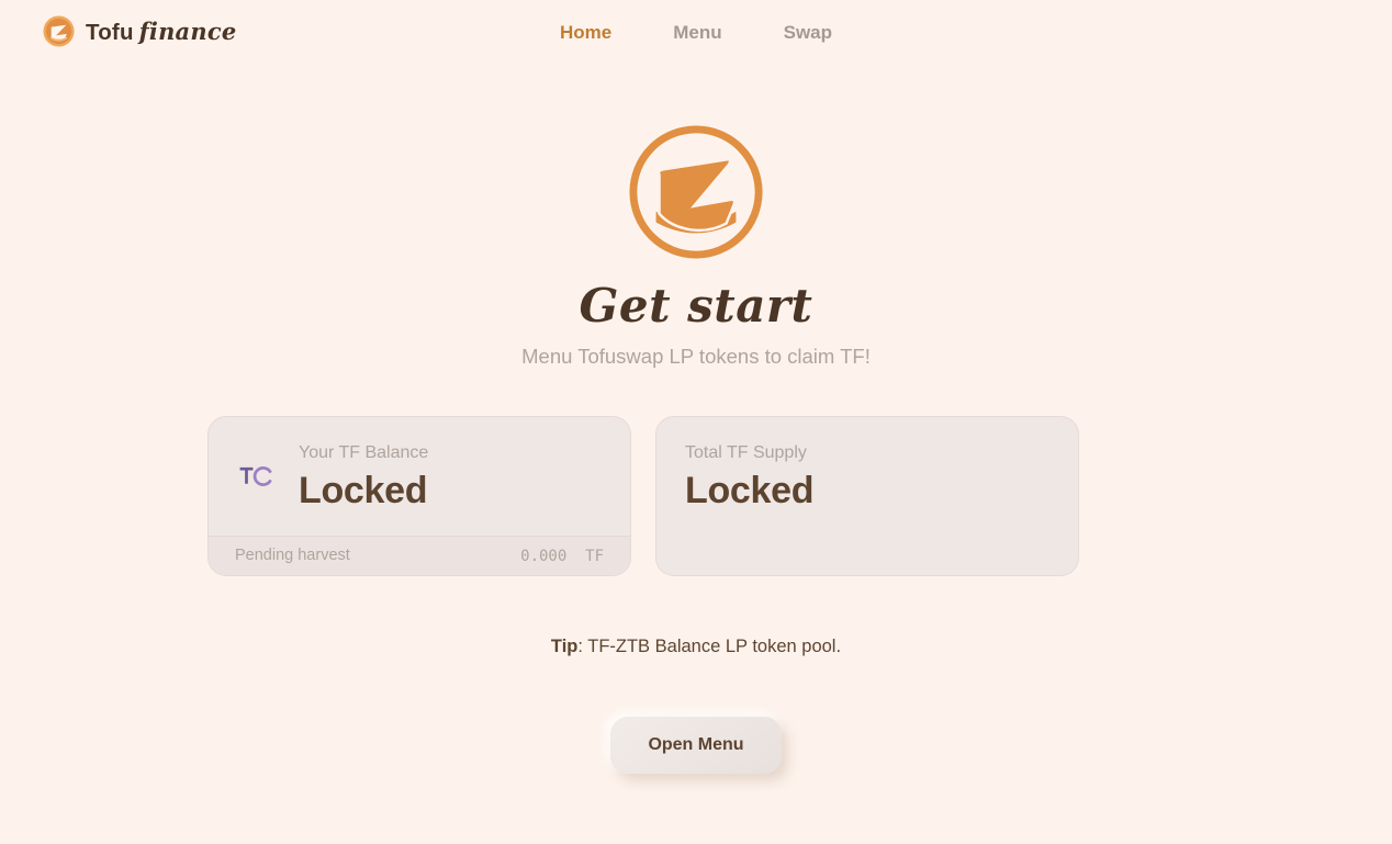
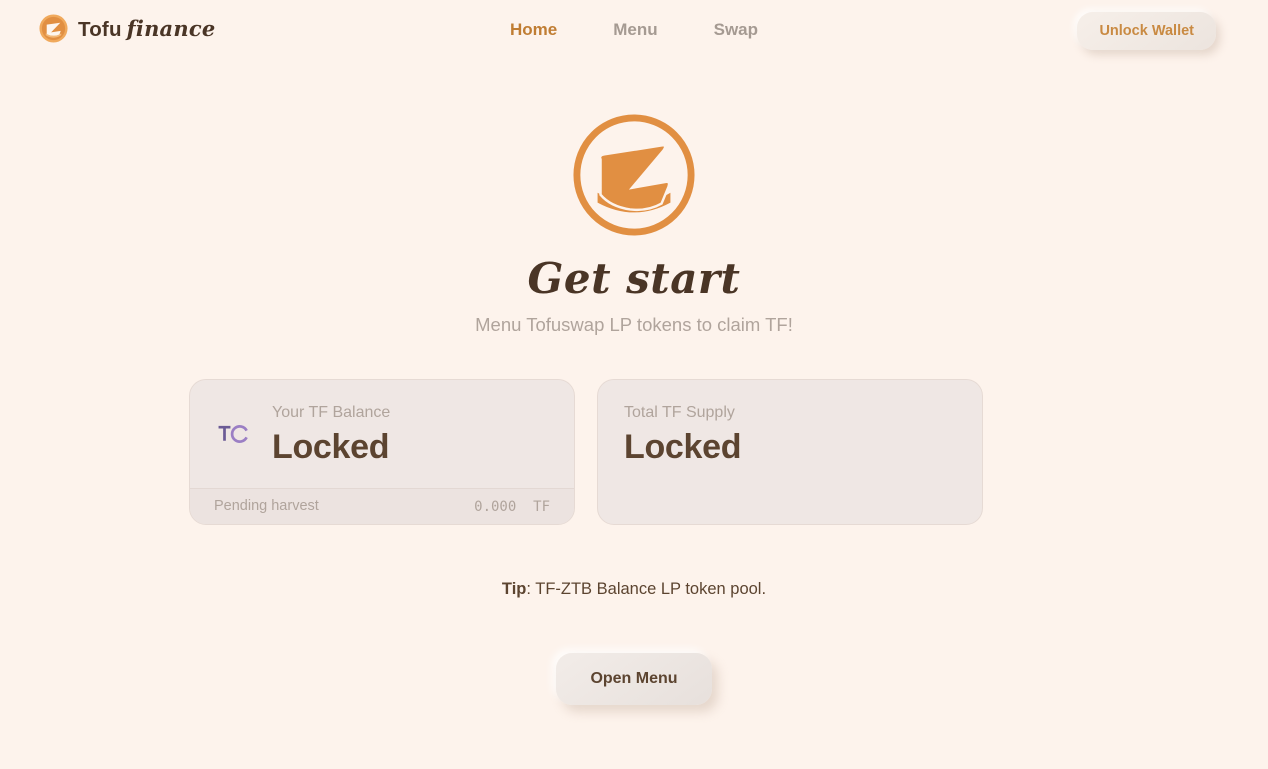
  Tofu finance
  Home
  Menu
  Swap
+ Unlock Wallet
  Get start
  Menu Tofuswap LP tokens to claim TF!
  Your TF Balance
  Locked
  Pending harvest
  0.000 TF
  Total TF Supply
  Locked
  Tip: TF-ZTB Balance LP token pool.
  Open Menu
